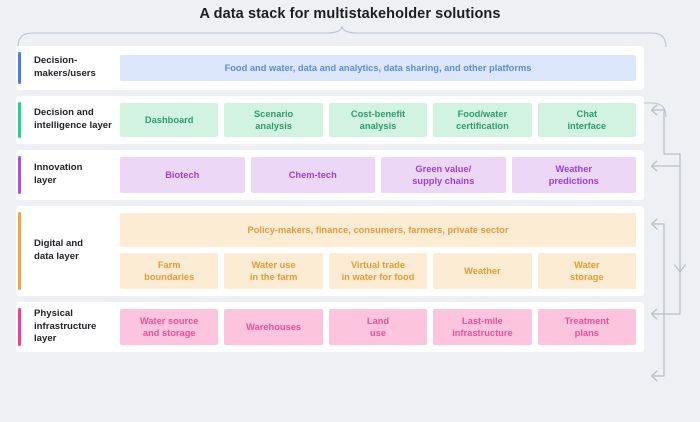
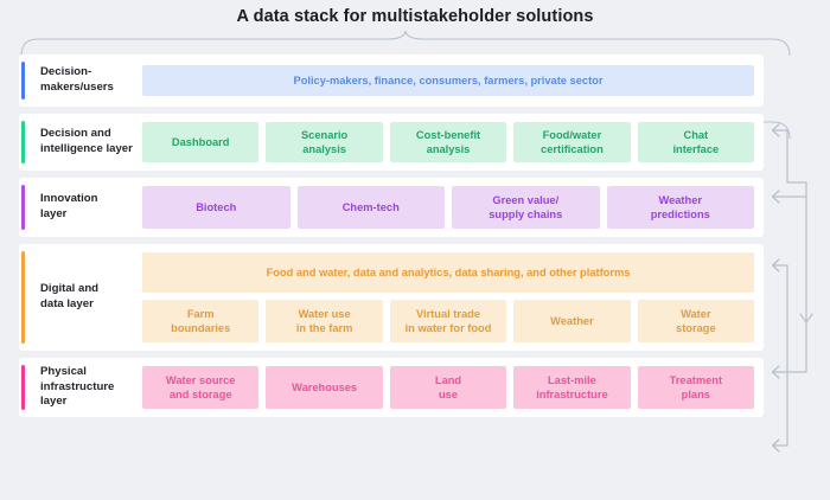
  A data stack for multistakeholder solutions
  Decision-
  makers/users
- Food and water, data and analytics, data sharing, and other platforms
+ Policy-makers, finance, consumers, farmers, private sector
  Decision and
  intelligence layer
  Dashboard
  Scenario
  analysis
  Cost-benefit
  analysis
  Food/water
  certification
  Chat
  interface
  Innovation
  layer
  Biotech
  Chem-tech
  Green value/
  supply chains
  Weather
  predictions
  Digital and
  data layer
- Policy-makers, finance, consumers, farmers, private sector
+ Food and water, data and analytics, data sharing, and other platforms
  Farm
  boundaries
  Water use
  in the farm
  Virtual trade
  in water for food
  Weather
  Water
  storage
  Physical
  infrastructure
  layer
  Water source
  and storage
  Warehouses
  Land
  use
  Last-mile
  infrastructure
  Treatment
  plans
